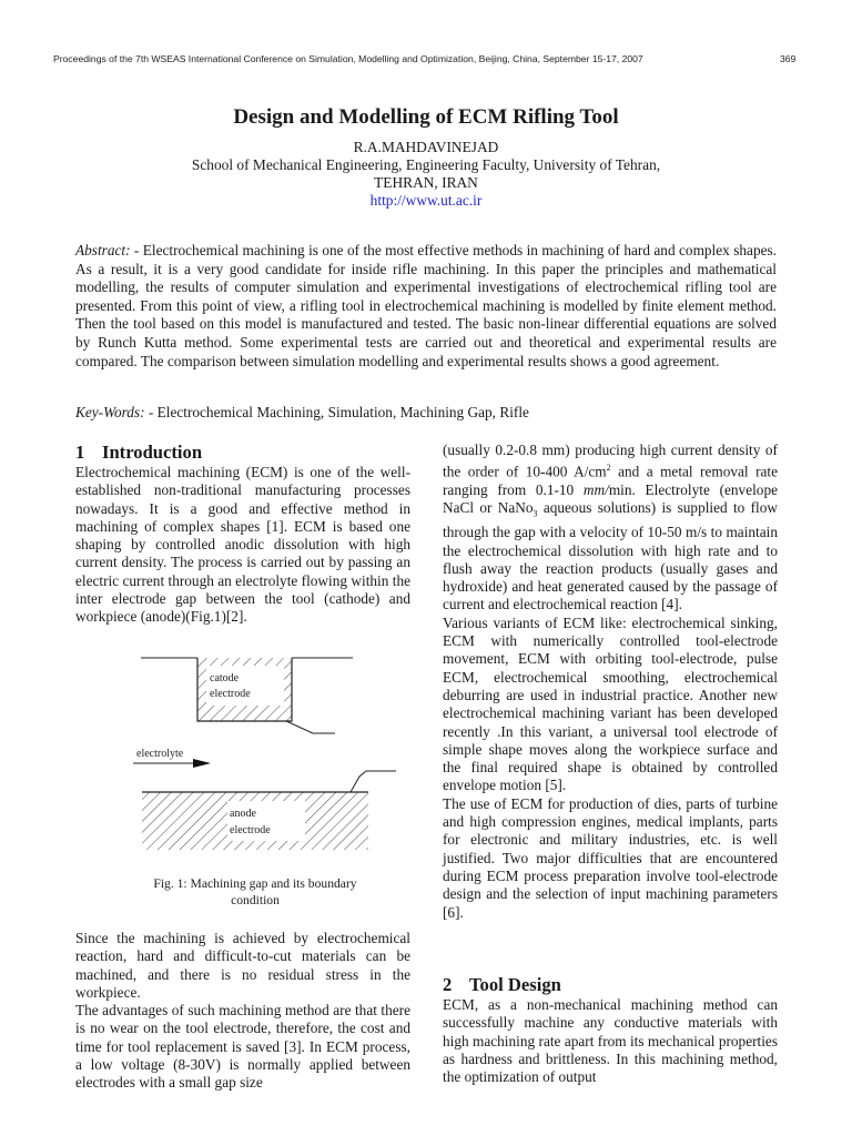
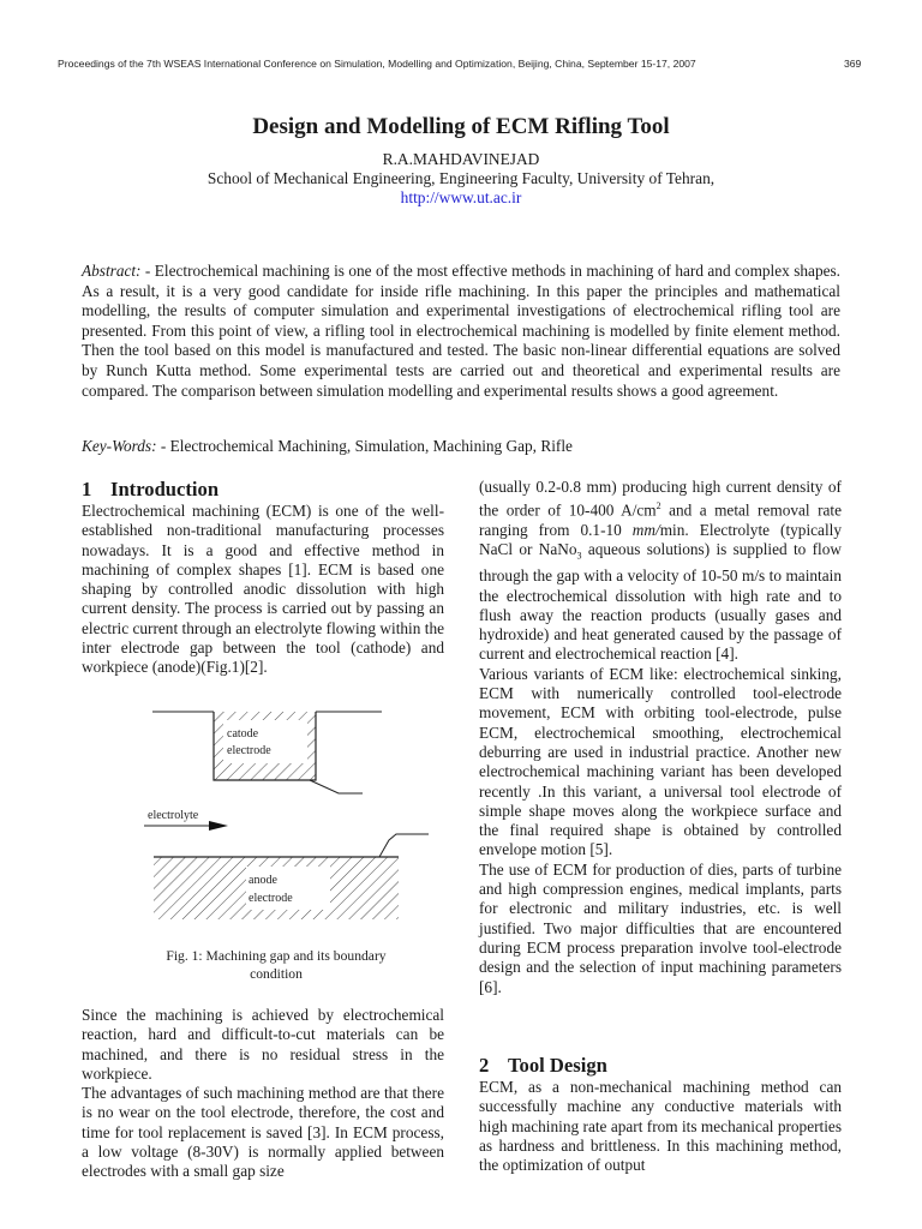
  Proceedings of the 7th WSEAS International Conference on Simulation, Modelling and Optimization, Beijing, China, September 15-17, 2007
  369
  Design and Modelling of ECM Rifling Tool
  R.A.MAHDAVINEJAD
  School of Mechanical Engineering, Engineering Faculty, University of Tehran,
- TEHRAN, IRAN
  http://www.ut.ac.ir
  Abstract: - Electrochemical machining is one of the most effective methods in machining of hard and complex shapes. As a result, it is a very good candidate for inside rifle machining. In this paper the principles and mathematical modelling, the results of computer simulation and experimental investigations of electrochemical rifling tool are presented. From this point of view, a rifling tool in electrochemical machining is modelled by finite element method. Then the tool based on this model is manufactured and tested. The basic non-linear differential equations are solved by Runch Kutta method. Some experimental tests are carried out and theoretical and experimental results are compared. The comparison between simulation modelling and experimental results shows a good agreement.
  Key-Words: - Electrochemical Machining, Simulation, Machining Gap, Rifle
  1 Introduction
  Electrochemical machining (ECM) is one of the well-established non-traditional manufacturing processes nowadays. It is a good and effective method in machining of complex shapes [1]. ECM is based one shaping by controlled anodic dissolution with high current density. The process is carried out by passing an electric current through an electrolyte flowing within the inter electrode gap between the tool (cathode) and workpiece (anode)(Fig.1)[2].
  catode
  electrode
  electrolyte
  anode
  electrode
  Fig. 1: Machining gap and its boundary
  condition
  Since the machining is achieved by electrochemical reaction, hard and difficult-to-cut materials can be machined, and there is no residual stress in the workpiece.
  The advantages of such machining method are that there is no wear on the tool electrode, therefore, the cost and time for tool replacement is saved [3]. In ECM process, a low voltage (8-30V) is normally applied between electrodes with a small gap size
- (usually 0.2-0.8 mm) producing high current density of the order of 10-400 A/cm2 and a metal removal rate ranging from 0.1-10 mm/min. Electrolyte (envelope NaCl or NaNo3 aqueous solutions) is supplied to flow through the gap with a velocity of 10-50 m/s to maintain the electrochemical dissolution with high rate and to flush away the reaction products (usually gases and hydroxide) and heat generated caused by the passage of current and electrochemical reaction [4].
+ (usually 0.2-0.8 mm) producing high current density of the order of 10-400 A/cm2 and a metal removal rate ranging from 0.1-10 mm/min. Electrolyte (typically NaCl or NaNo3 aqueous solutions) is supplied to flow through the gap with a velocity of 10-50 m/s to maintain the electrochemical dissolution with high rate and to flush away the reaction products (usually gases and hydroxide) and heat generated caused by the passage of current and electrochemical reaction [4].
  Various variants of ECM like: electrochemical sinking, ECM with numerically controlled tool-electrode movement, ECM with orbiting tool-electrode, pulse ECM, electrochemical smoothing, electrochemical deburring are used in industrial practice. Another new electrochemical machining variant has been developed recently .In this variant, a universal tool electrode of simple shape moves along the workpiece surface and the final required shape is obtained by controlled envelope motion [5].
  The use of ECM for production of dies, parts of turbine and high compression engines, medical implants, parts for electronic and military industries, etc. is well justified. Two major difficulties that are encountered during ECM process preparation involve tool-electrode design and the selection of input machining parameters [6].
  2 Tool Design
  ECM, as a non-mechanical machining method can successfully machine any conductive materials with high machining rate apart from its mechanical properties as hardness and brittleness. In this machining method, the optimization of output
